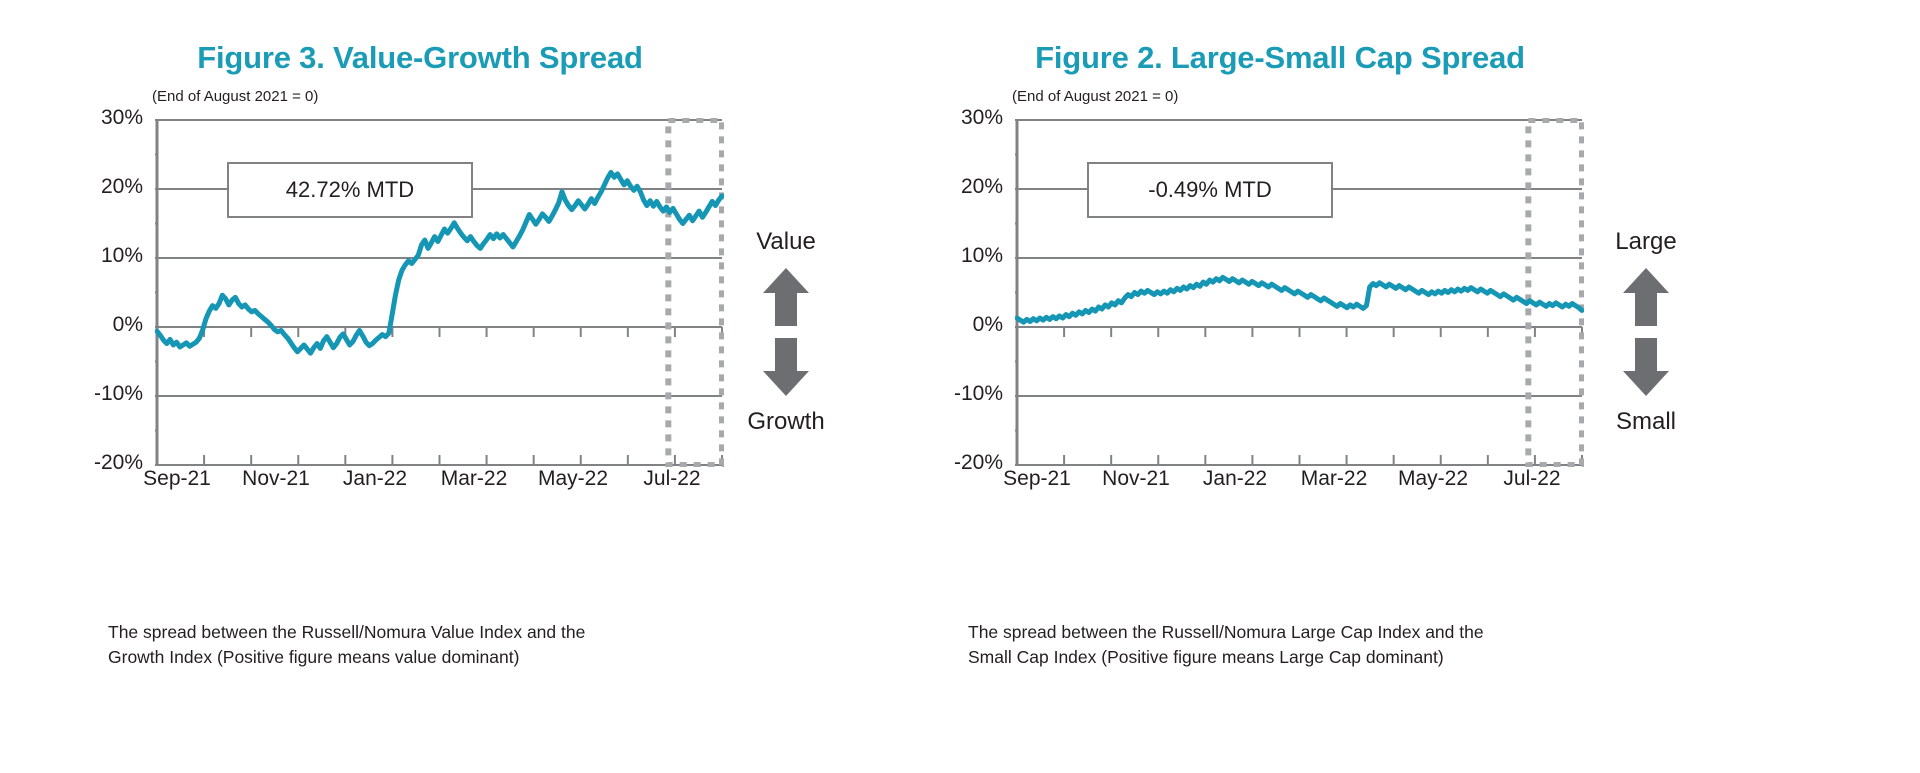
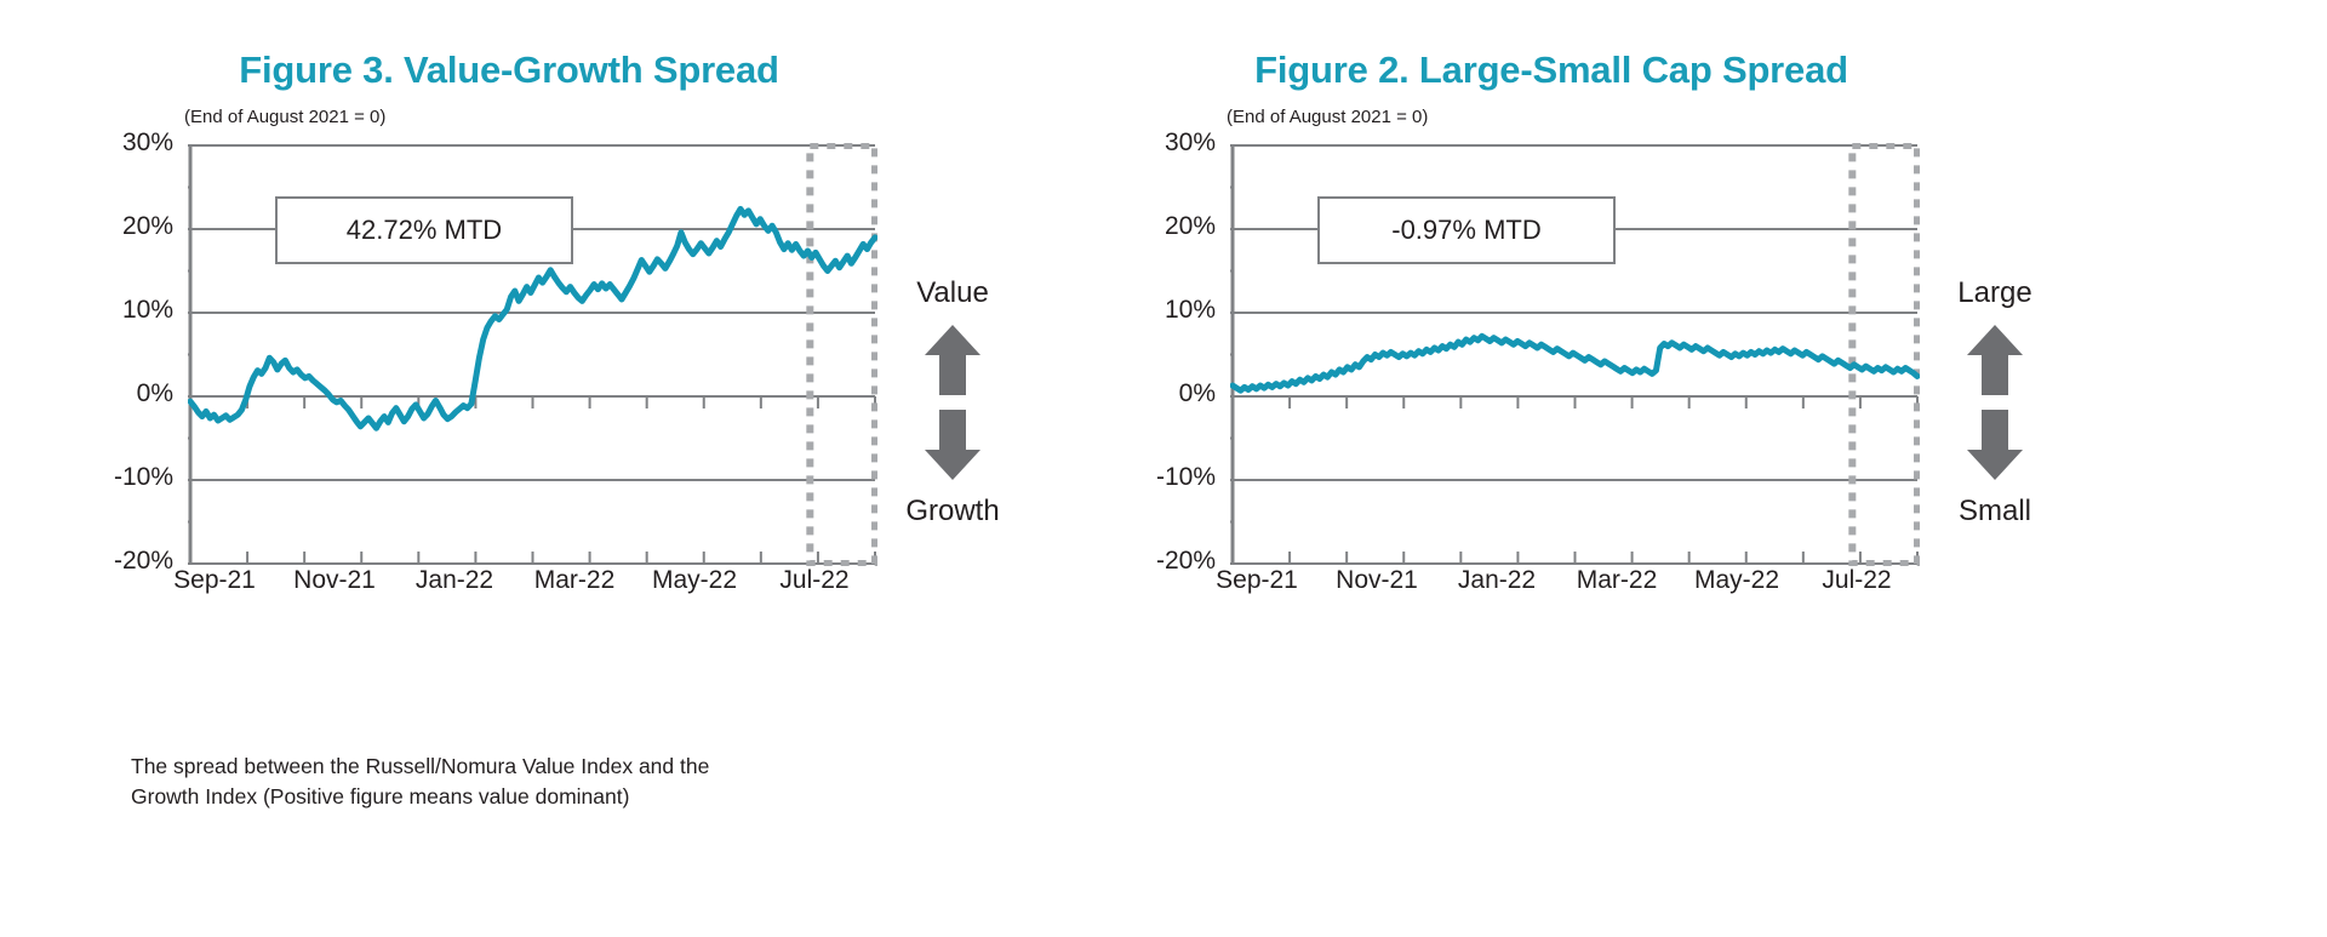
  Figure 3. Value-Growth Spread
  (End of August 2021 = 0)
  30%
  20%
  10%
  0%
  -10%
  -20%
  Sep-21
  Nov-21
  Jan-22
  Mar-22
  May-22
  Jul-22
  42.72% MTD
  Value
  Growth
  The spread between the Russell/Nomura Value Index and the
  Growth Index (Positive figure means value dominant)
  Figure 2. Large-Small Cap Spread
  (End of August 2021 = 0)
  30%
  20%
  10%
  0%
  -10%
  -20%
  Sep-21
  Nov-21
  Jan-22
  Mar-22
  May-22
  Jul-22
- -0.49% MTD
+ -0.97% MTD
  Large
  Small
- The spread between the Russell/Nomura Large Cap Index and the
- Small Cap Index (Positive figure means Large Cap dominant)
